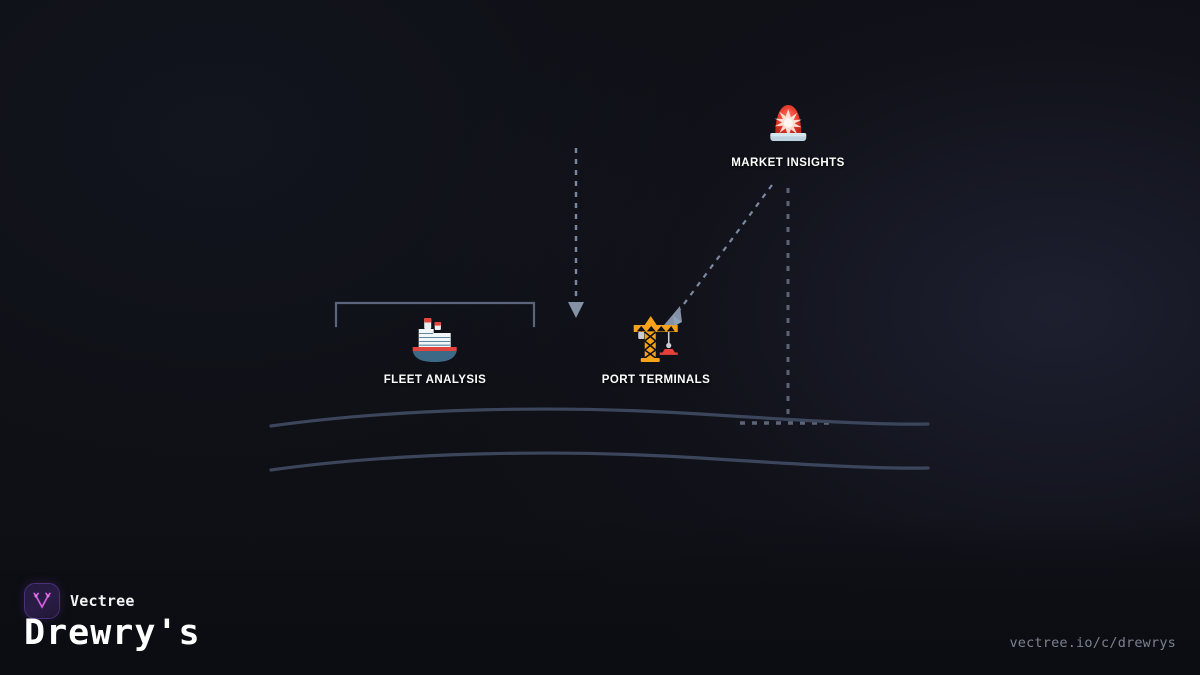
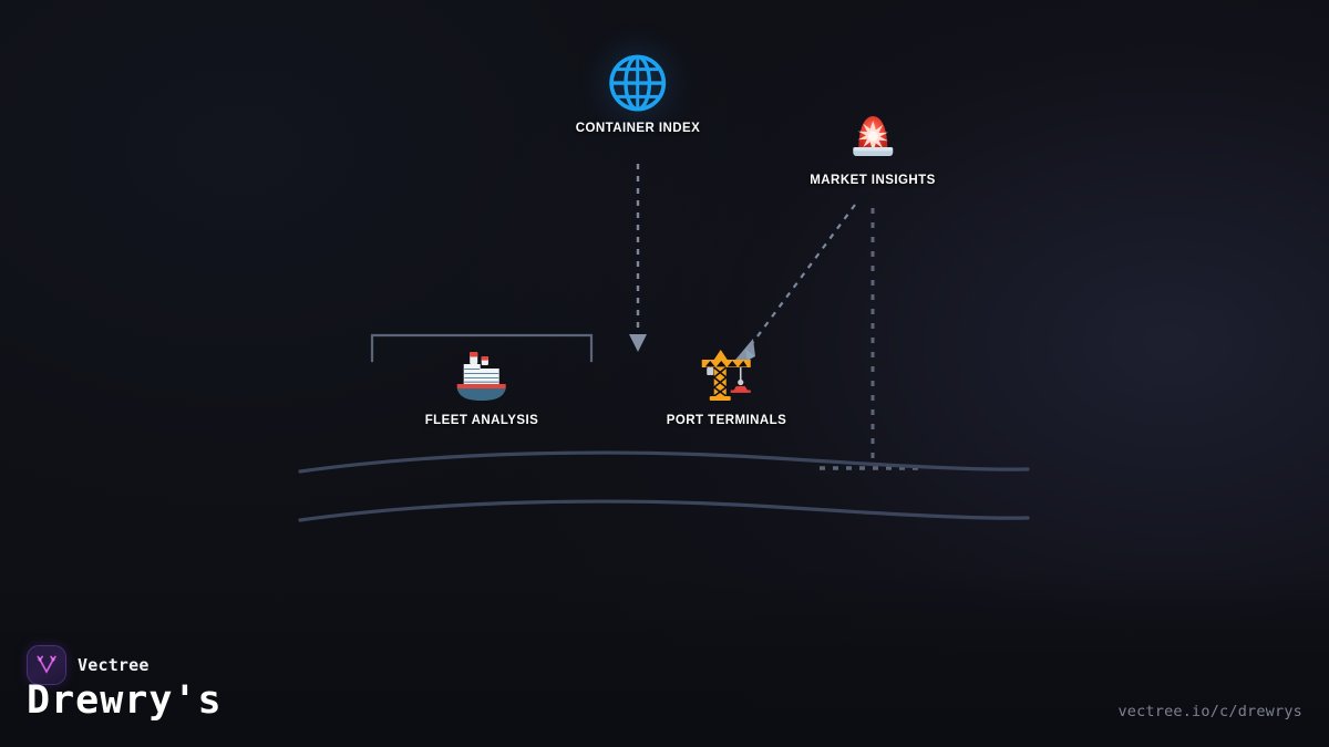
+ CONTAINER INDEX
  MARKET INSIGHTS
  FLEET ANALYSIS
  PORT TERMINALS
  Vectree
  Drewry's
  vectree.io/c/drewrys
